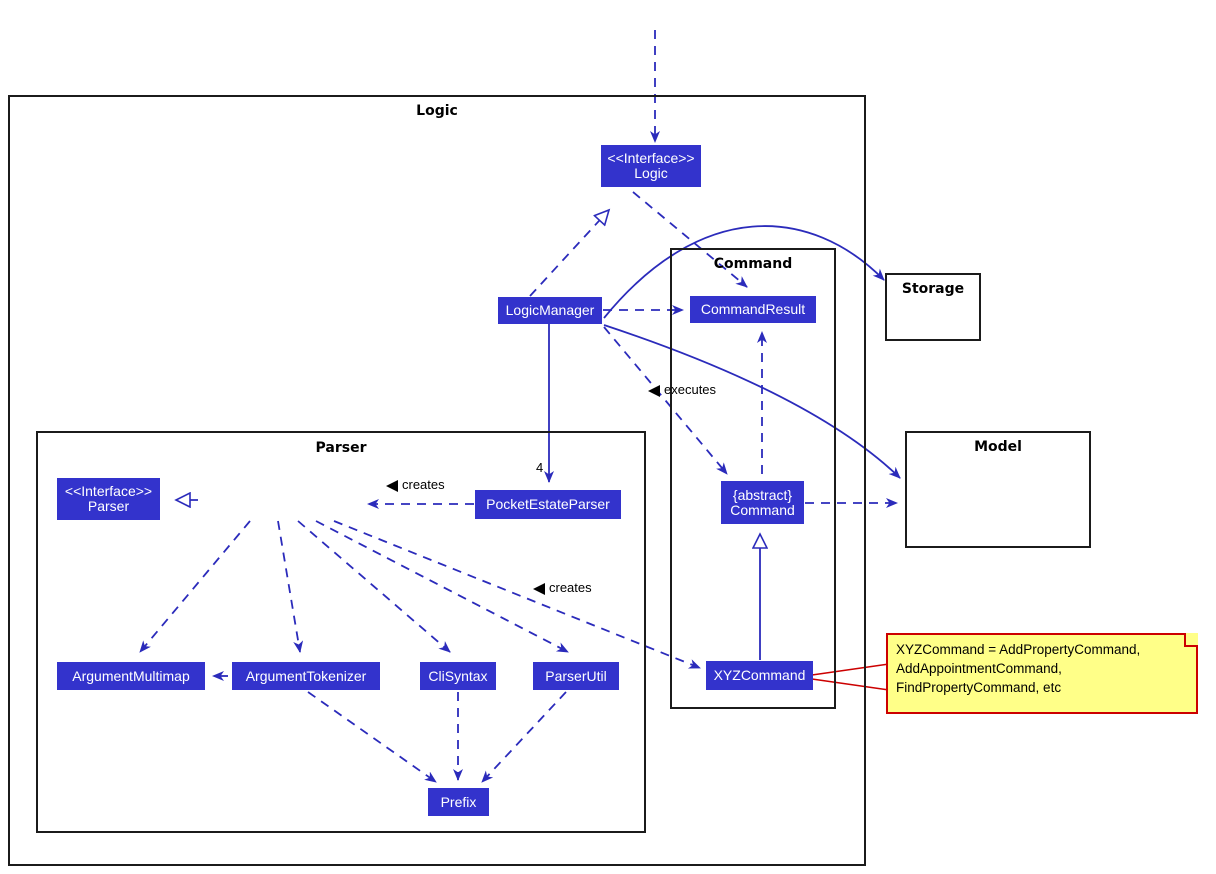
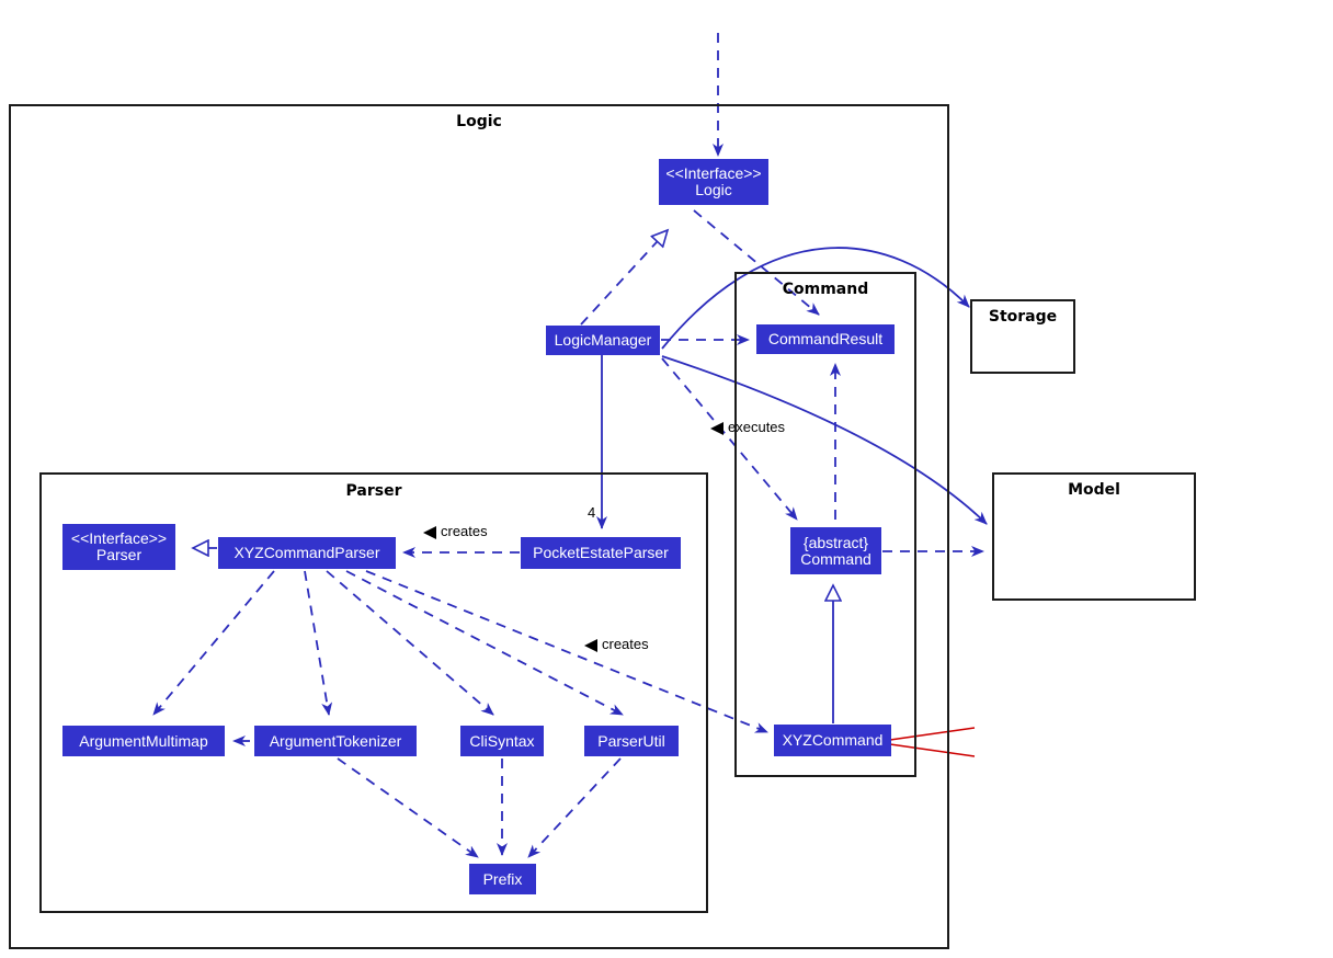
  Logic
  Parser
  Command
  Storage
  Model
  <<Interface>>
  Logic
  LogicManager
  CommandResult
  {abstract}
  Command
  XYZCommand
  <<Interface>>
  Parser
+ XYZCommandParser
  PocketEstateParser
  ArgumentMultimap
  ArgumentTokenizer
  CliSyntax
  ParserUtil
  Prefix
  executes
  creates
  creates
  4
- XYZCommand = AddPropertyCommand,
- AddAppointmentCommand,
- FindPropertyCommand, etc
